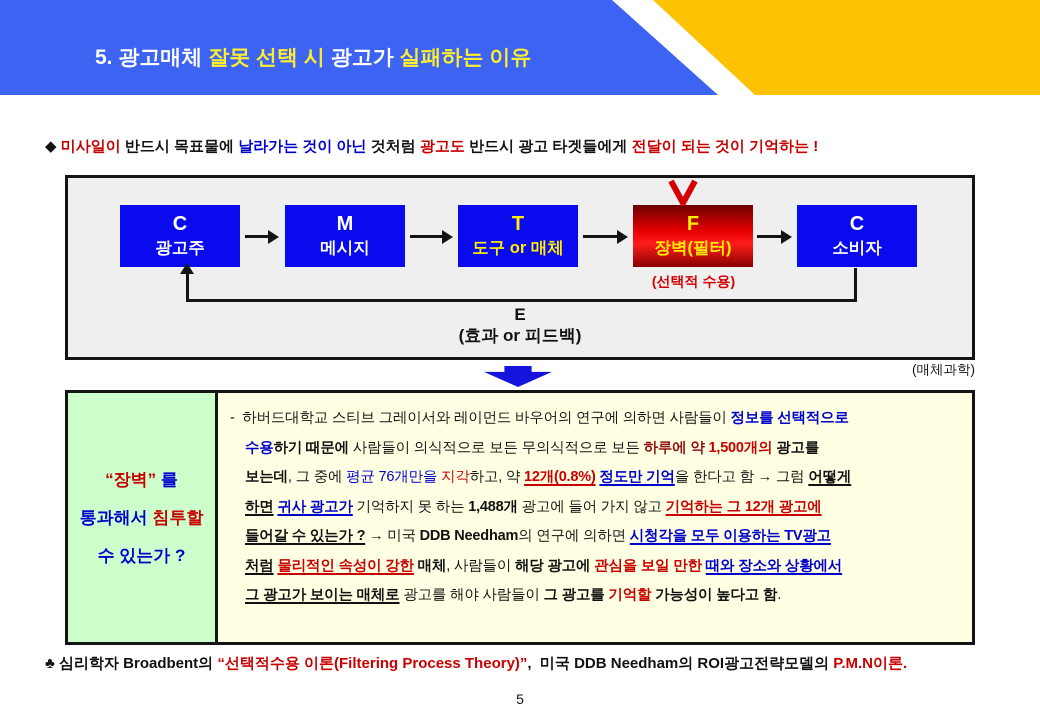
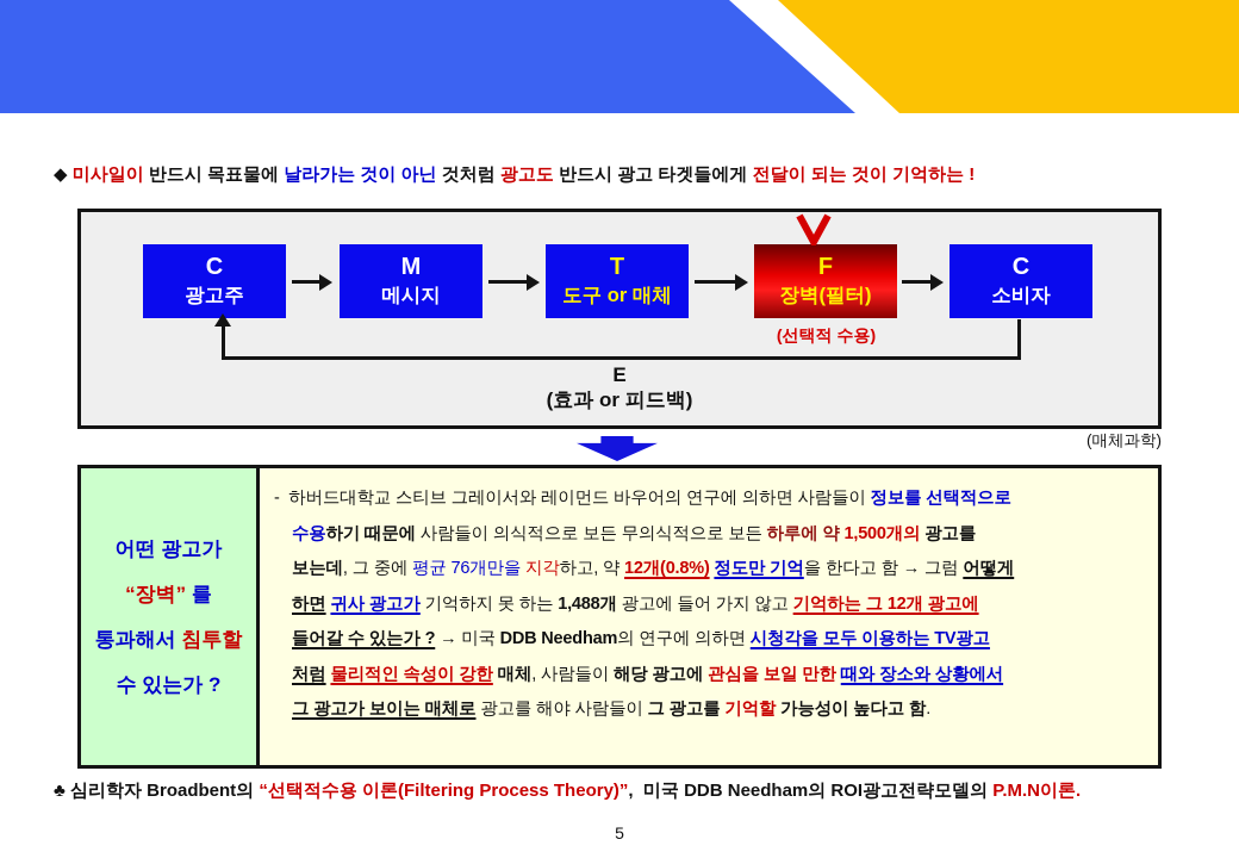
- 5. 광고매체 잘못 선택 시 광고가 실패하는 이유
  ◆ 미사일이 반드시 목표물에 날라가는 것이 아닌 것처럼 광고도 반드시 광고 타겟들에게 전달이 되는 것이 기억하는 !
  C
  광고주
  M
  메시지
  T
  도구 or 매체
  F
  장벽(필터)
  C
  소비자
  (선택적 수용)
  E
  (효과 or 피드백)
  (매체과학)
+ 어떤 광고가
  “장벽” 를
  통과해서 침투할
  수 있는가 ?
  - 하버드대학교 스티브 그레이서와 레이먼드 바우어의 연구에 의하면 사람들이 정보를 선택적으로
  수용하기 때문에 사람들이 의식적으로 보든 무의식적으로 보든 하루에 약 1,500개의 광고를
  보는데, 그 중에 평균 76개만을 지각하고, 약 12개(0.8%) 정도만 기억을 한다고 함 → 그럼 어떻게
  하면 귀사 광고가 기억하지 못 하는 1,488개 광고에 들어 가지 않고 기억하는 그 12개 광고에
  들어갈 수 있는가 ? → 미국 DDB Needham의 연구에 의하면 시청각을 모두 이용하는 TV광고
  처럼 물리적인 속성이 강한 매체, 사람들이 해당 광고에 관심을 보일 만한 때와 장소와 상황에서
  그 광고가 보이는 매체로 광고를 해야 사람들이 그 광고를 기억할 가능성이 높다고 함.
  ♣ 심리학자 Broadbent의 “선택적수용 이론(Filtering Process Theory)”, 미국 DDB Needham의 ROI광고전략모델의 P.M.N이론.
  5
